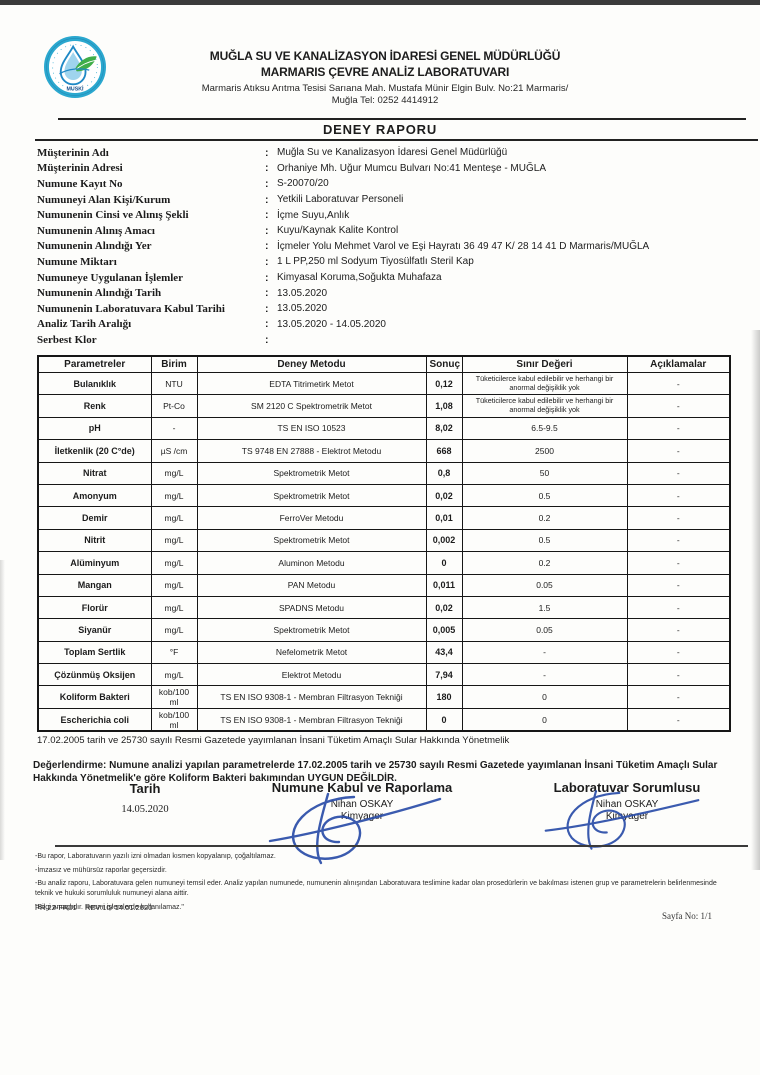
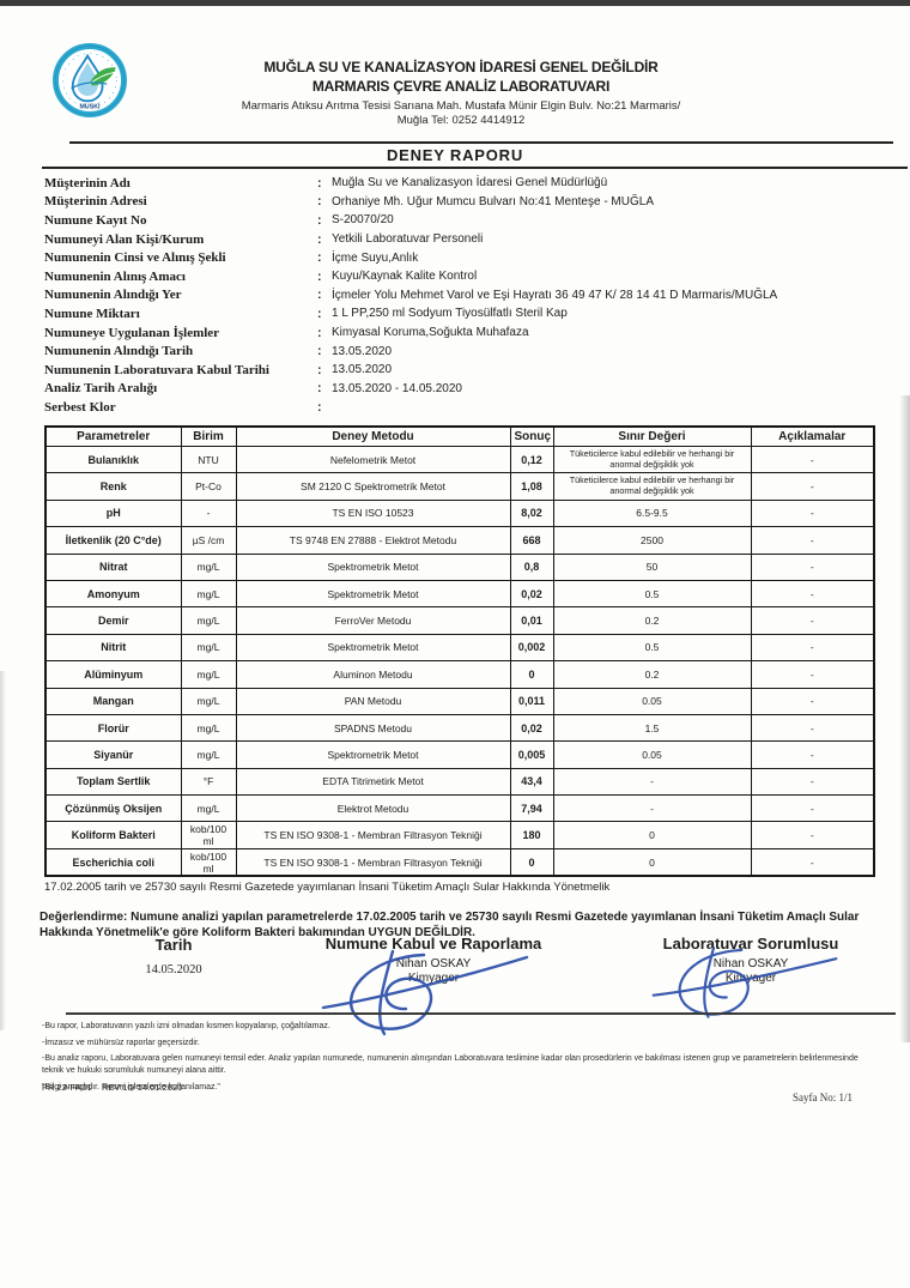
- MUĞLA SU VE KANALİZASYON İDARESİ GENEL MÜDÜRLÜĞÜ
+ MUĞLA SU VE KANALİZASYON İDARESİ GENEL DEĞİLDİR
  MARMARIS ÇEVRE ANALİZ LABORATUVARI
  Marmaris Atıksu Arıtma Tesisi Sarıana Mah. Mustafa Münir Elgin Bulv. No:21 Marmaris/
  Muğla Tel: 0252 4414912
  DENEY RAPORU
  Müşterinin Adı
  :
  Muğla Su ve Kanalizasyon İdaresi Genel Müdürlüğü
  Müşterinin Adresi
  :
  Orhaniye Mh. Uğur Mumcu Bulvarı No:41 Menteşe - MUĞLA
  Numune Kayıt No
  :
  S-20070/20
  Numuneyi Alan Kişi/Kurum
  :
  Yetkili Laboratuvar Personeli
  Numunenin Cinsi ve Alınış Şekli
  :
  İçme Suyu,Anlık
  Numunenin Alınış Amacı
  :
  Kuyu/Kaynak Kalite Kontrol
  Numunenin Alındığı Yer
  :
  İçmeler Yolu Mehmet Varol ve Eşi Hayratı 36 49 47 K/ 28 14 41 D Marmaris/MUĞLA
  Numune Miktarı
  :
  1 L PP,250 ml Sodyum Tiyosülfatlı Steril Kap
  Numuneye Uygulanan İşlemler
  :
  Kimyasal Koruma,Soğukta Muhafaza
  Numunenin Alındığı Tarih
  :
  13.05.2020
  Numunenin Laboratuvara Kabul Tarihi
  :
  13.05.2020
  Analiz Tarih Aralığı
  :
  13.05.2020 - 14.05.2020
  Serbest Klor
  :
  Parametreler	Birim	Deney Metodu	Sonuç	Sınır Değeri	Açıklamalar
- Bulanıklık	NTU	EDTA Titrimetirk Metot	0,12	Tüketicilerce kabul edilebilir ve herhangi bir anormal değişiklik yok	-
+ Bulanıklık	NTU	Nefelometrik Metot	0,12	Tüketicilerce kabul edilebilir ve herhangi bir anormal değişiklik yok	-
  Renk	Pt-Co	SM 2120 C Spektrometrik Metot	1,08	Tüketicilerce kabul edilebilir ve herhangi bir anormal değişiklik yok	-
  pH	-	TS EN ISO 10523	8,02	6.5-9.5	-
  İletkenlik (20 C°de)	µS /cm	TS 9748 EN 27888 - Elektrot Metodu	668	2500	-
  Nitrat	mg/L	Spektrometrik Metot	0,8	50	-
  Amonyum	mg/L	Spektrometrik Metot	0,02	0.5	-
  Demir	mg/L	FerroVer Metodu	0,01	0.2	-
  Nitrit	mg/L	Spektrometrik Metot	0,002	0.5	-
  Alüminyum	mg/L	Aluminon Metodu	0	0.2	-
  Mangan	mg/L	PAN Metodu	0,011	0.05	-
  Florür	mg/L	SPADNS Metodu	0,02	1.5	-
  Siyanür	mg/L	Spektrometrik Metot	0,005	0.05	-
- Toplam Sertlik	°F	Nefelometrik Metot	43,4	-	-
+ Toplam Sertlik	°F	EDTA Titrimetirk Metot	43,4	-	-
  Çözünmüş Oksijen	mg/L	Elektrot Metodu	7,94	-	-
  Koliform Bakteri	kob/100 ml	TS EN ISO 9308-1 - Membran Filtrasyon Tekniği	180	0	-
  Escherichia coli	kob/100 ml	TS EN ISO 9308-1 - Membran Filtrasyon Tekniği	0	0	-
  17.02.2005 tarih ve 25730 sayılı Resmi Gazetede yayımlanan İnsani Tüketim Amaçlı Sular Hakkında Yönetmelik
  Değerlendirme: Numune analizi yapılan parametrelerde 17.02.2005 tarih ve 25730 sayılı Resmi Gazetede yayımlanan İnsani Tüketim Amaçlı Sular Hakkında Yönetmelik'e göre Koliform Bakteri bakımından UYGUN DEĞİLDİR.
  Tarih
  14.05.2020
  Numune Kabul ve Raporlama
  Nihan OSKAY
  Laboratuvar Sorumlusu
  Nihan OSKAY
  Kimger
  PR 22-FR01 REV:10/ 14.01.2020
  Sayfa No: 1/1
